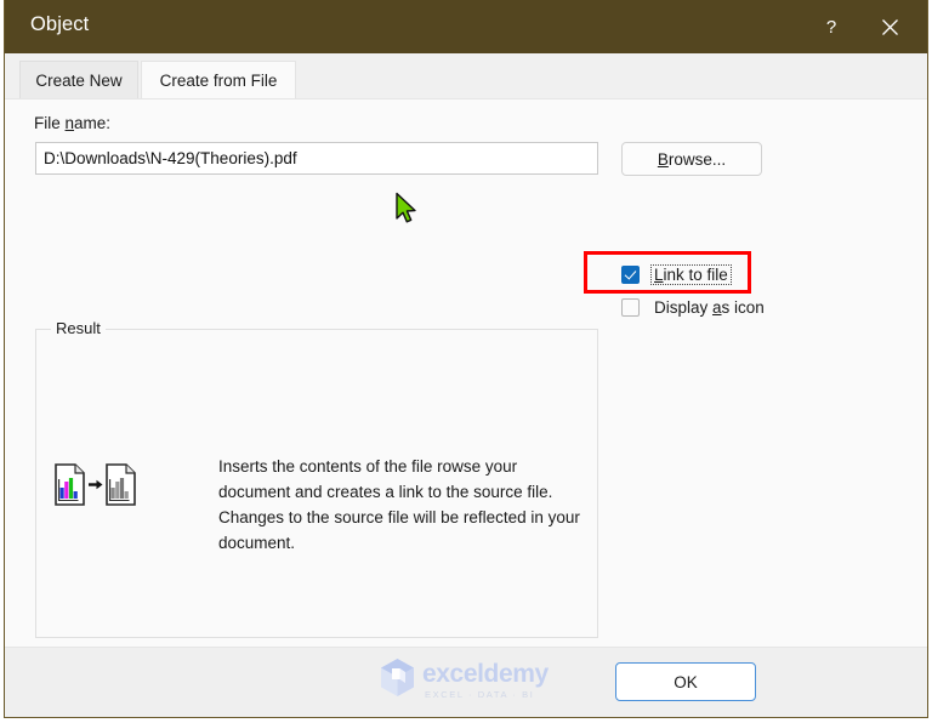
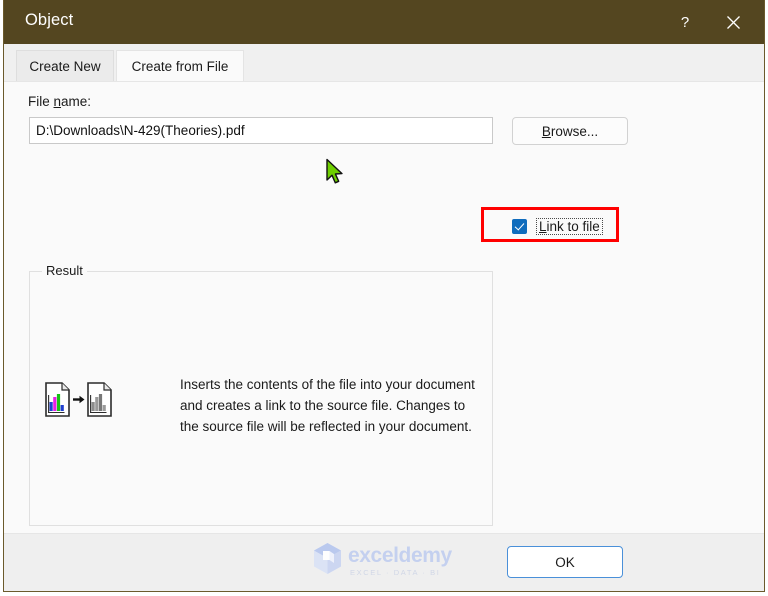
  Object
  ?
  Create New
  Create from File
  File name:
  D:\Downloads\N-429(Theories).pdf
  B
  rowse...
  Link to file
- Display as icon
  Result
- Inserts the contents of the file rowse your document and creates a link to the source file. Changes to the source file will be reflected in your document.
+ Inserts the contents of the file into your document and creates a link to the source file. Changes to the source file will be reflected in your document.
  OK
  exceldemy
  EXCEL · DATA · BI
